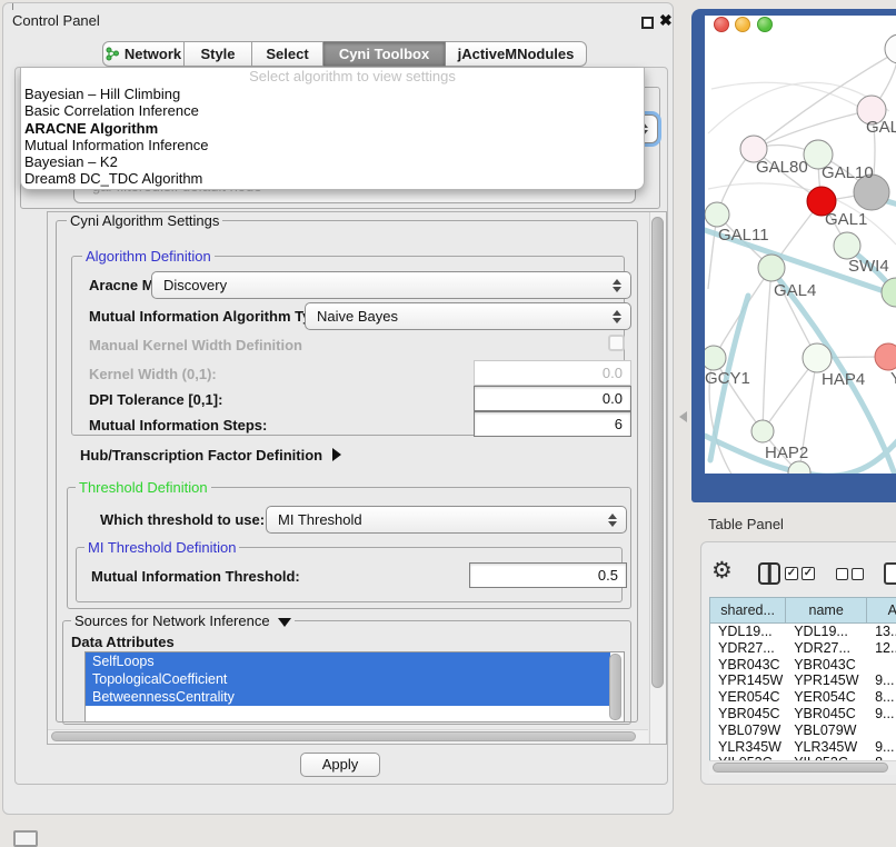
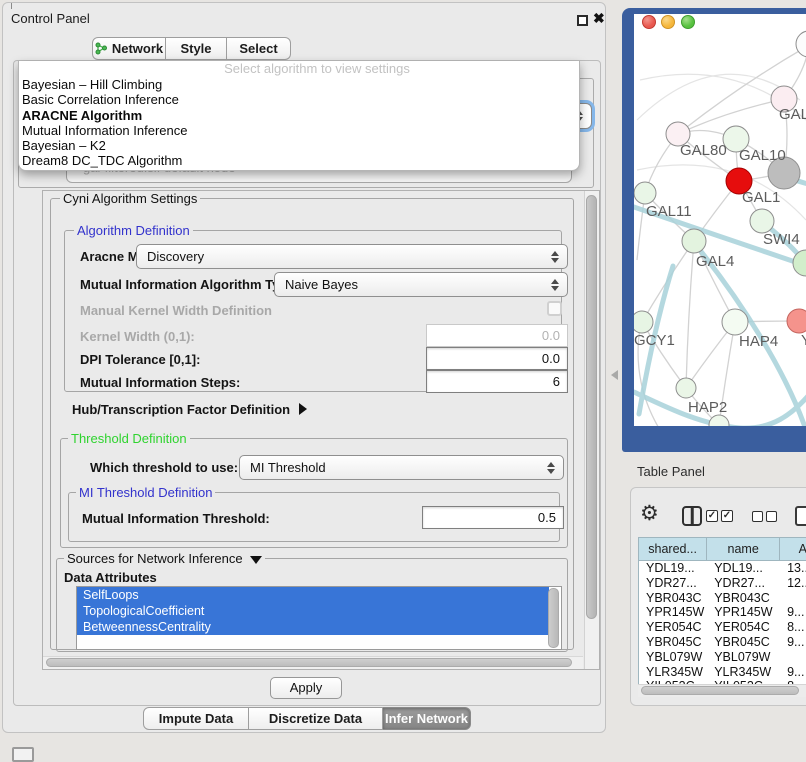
  Control Panel
  ✖
  Network
  Style
  Select
- Cyni Toolbox
- jActiveMNodules
  Select algorithm to view settings
  Bayesian – Hill Climbing
  Basic Correlation Inference
  ARACNE Algorithm
  Mutual Information Inference
  Bayesian – K2
  Dream8 DC_TDC Algorithm
  Cyni Algorithm Settings
  Algorithm Definition
  Discovery
  Mutual Information Algorithm T
  Naive Bayes
  Manual Kernel Width Definition
  Kernel Width (0,1):
  0.0
  DPI Tolerance [0,1]:
  0.0
  Mutual Information Steps:
  6
  Hub/Transcription Factor Definition
  Threshold Definition
  Which threshold to use:
  MI Threshold
  MI Threshold Definition
  Mutual Information Threshold:
  0.5
  Sources for Network Inference
  Data Attributes
  SelfLoops
  TopologicalCoefficient
  BetweennessCentrality
  Apply
+ Impute Data
+ Discretize Data
+ Infer Network
  GAL
  GAL80
  GAL10
  GAL1
  GAL11
  SWI4
  GAL4
  GCY1
  HAP4
  HAP2
  Table Panel
  ⚙
  ✓
  ✓
  shared...
  name
  YDL19...
  YDL19...
  YDR27...
  YDR27...
  YBR043C
  YBR043C
  YPR145W
  YPR145W
  9...
  YER054C
  YER054C
  8...
  YBR045C
  YBR045C
  9...
  YBL079W
  YBL079W
  YLR345W
  YLR345W
  9...
